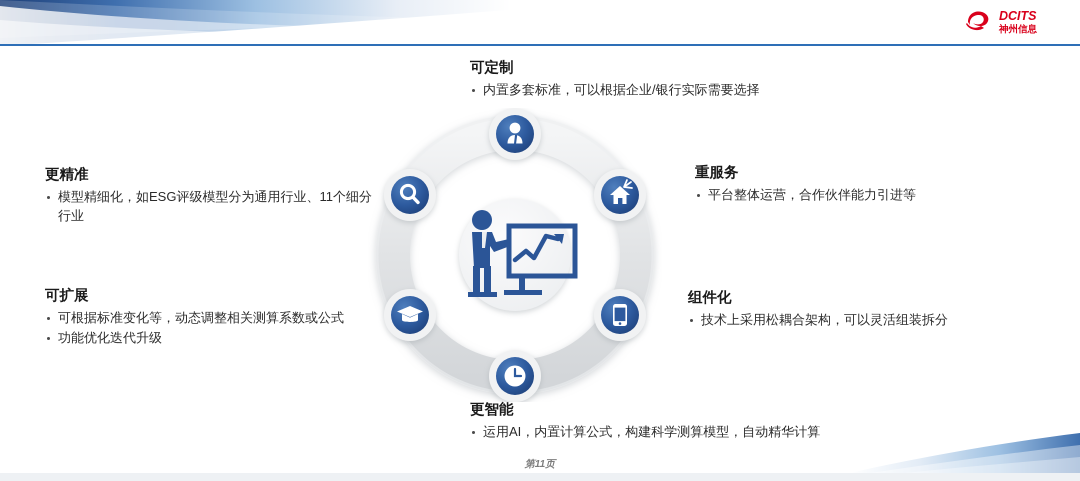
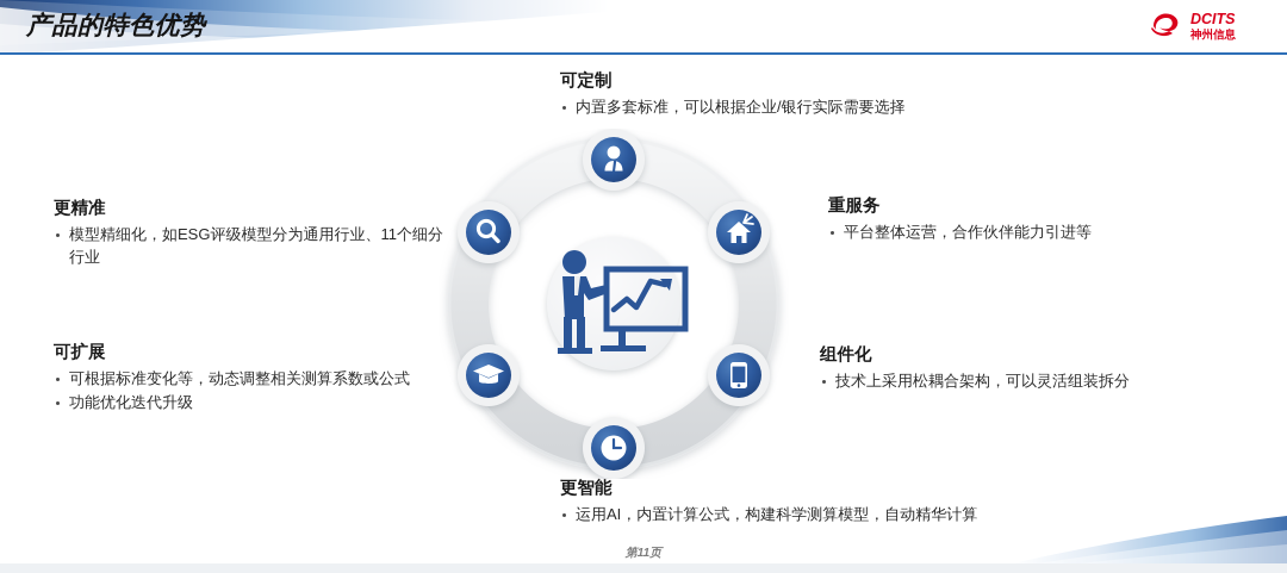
+ 产品的特色优势
  DCITS
  神州信息
  可定制
  内置多套标准，可以根据企业/银行实际需要选择
  更精准
  模型精细化，如ESG评级模型分为通用行业、11个细分行业
  重服务
  平台整体运营，合作伙伴能力引进等
  可扩展
  可根据标准变化等，动态调整相关测算系数或公式
  功能优化迭代升级
  组件化
  技术上采用松耦合架构，可以灵活组装拆分
  更智能
  运用AI，内置计算公式，构建科学测算模型，自动精华计算
  第11页
